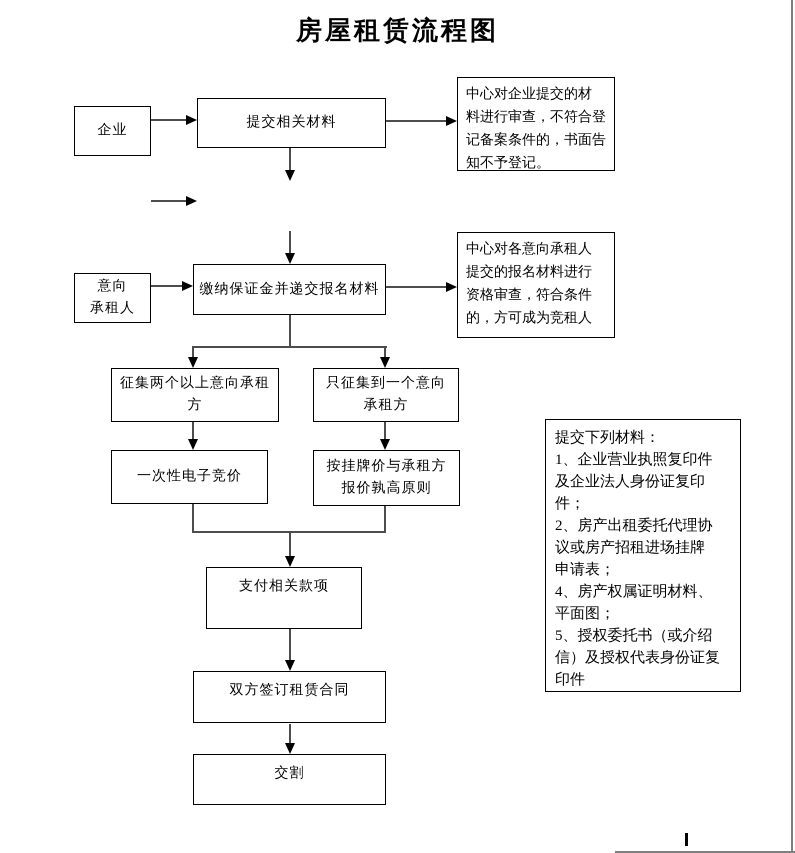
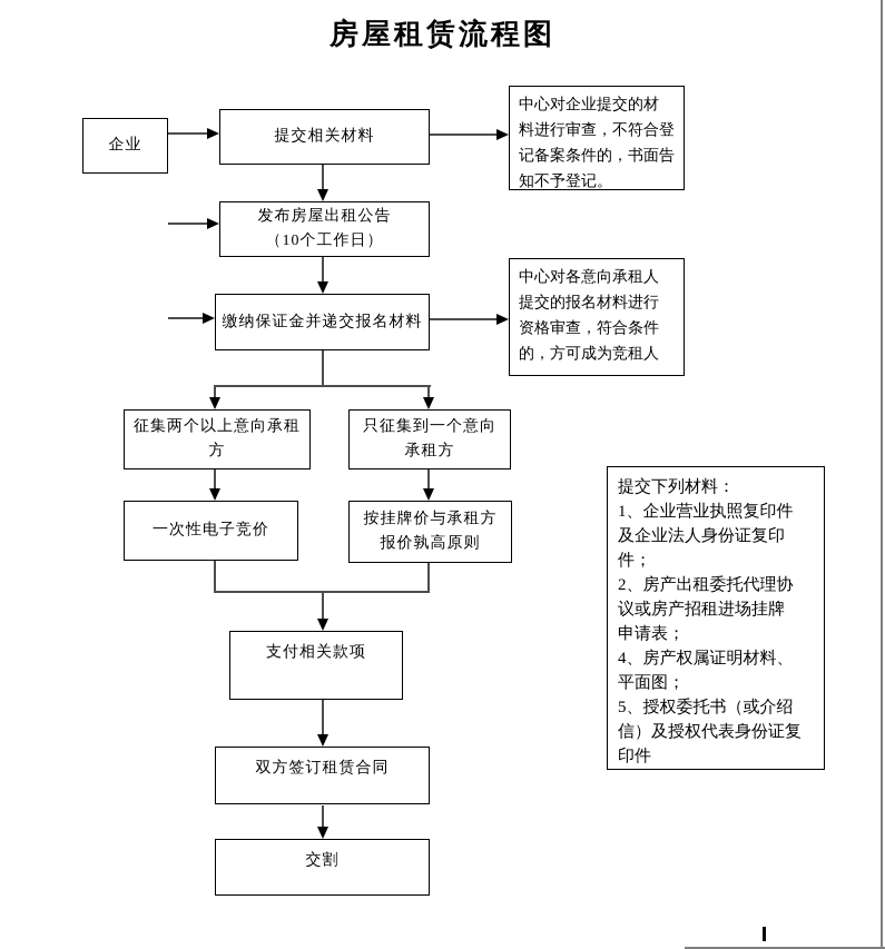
  房屋租赁流程图
  企业
- 意向
- 承租人
  提交相关材料
+ 发布房屋出租公告
+ （10个工作日）
  缴纳保证金并递交报名材料
  征集两个以上意向承租
  方
  只征集到一个意向
  承租方
  一次性电子竞价
  按挂牌价与承租方
  报价孰高原则
  支付相关款项
  双方签订租赁合同
  交割
  中心对企业提交的材
  料进行审查，不符合登
  记备案条件的，书面告
  知不予登记。
  中心对各意向承租人
  提交的报名材料进行
  资格审查，符合条件
  的，方可成为竞租人
  提交下列材料：
  1、企业营业执照复印件
  及企业法人身份证复印
  件；
  2、房产出租委托代理协
  议或房产招租进场挂牌
  申请表；
  4、房产权属证明材料、
  平面图；
  5、授权委托书（或介绍
  信）及授权代表身份证复
  印件
